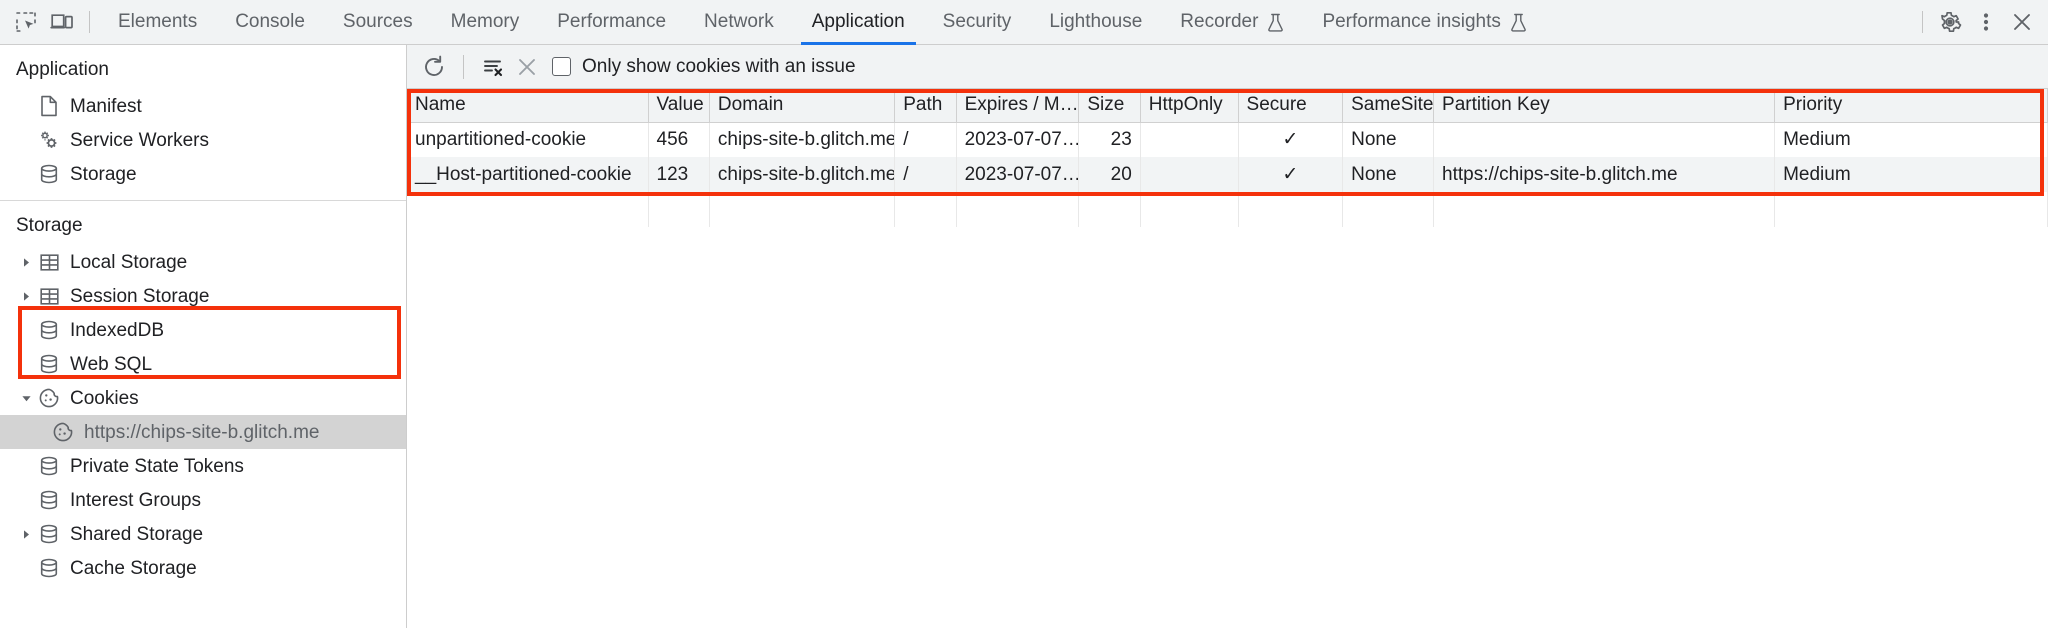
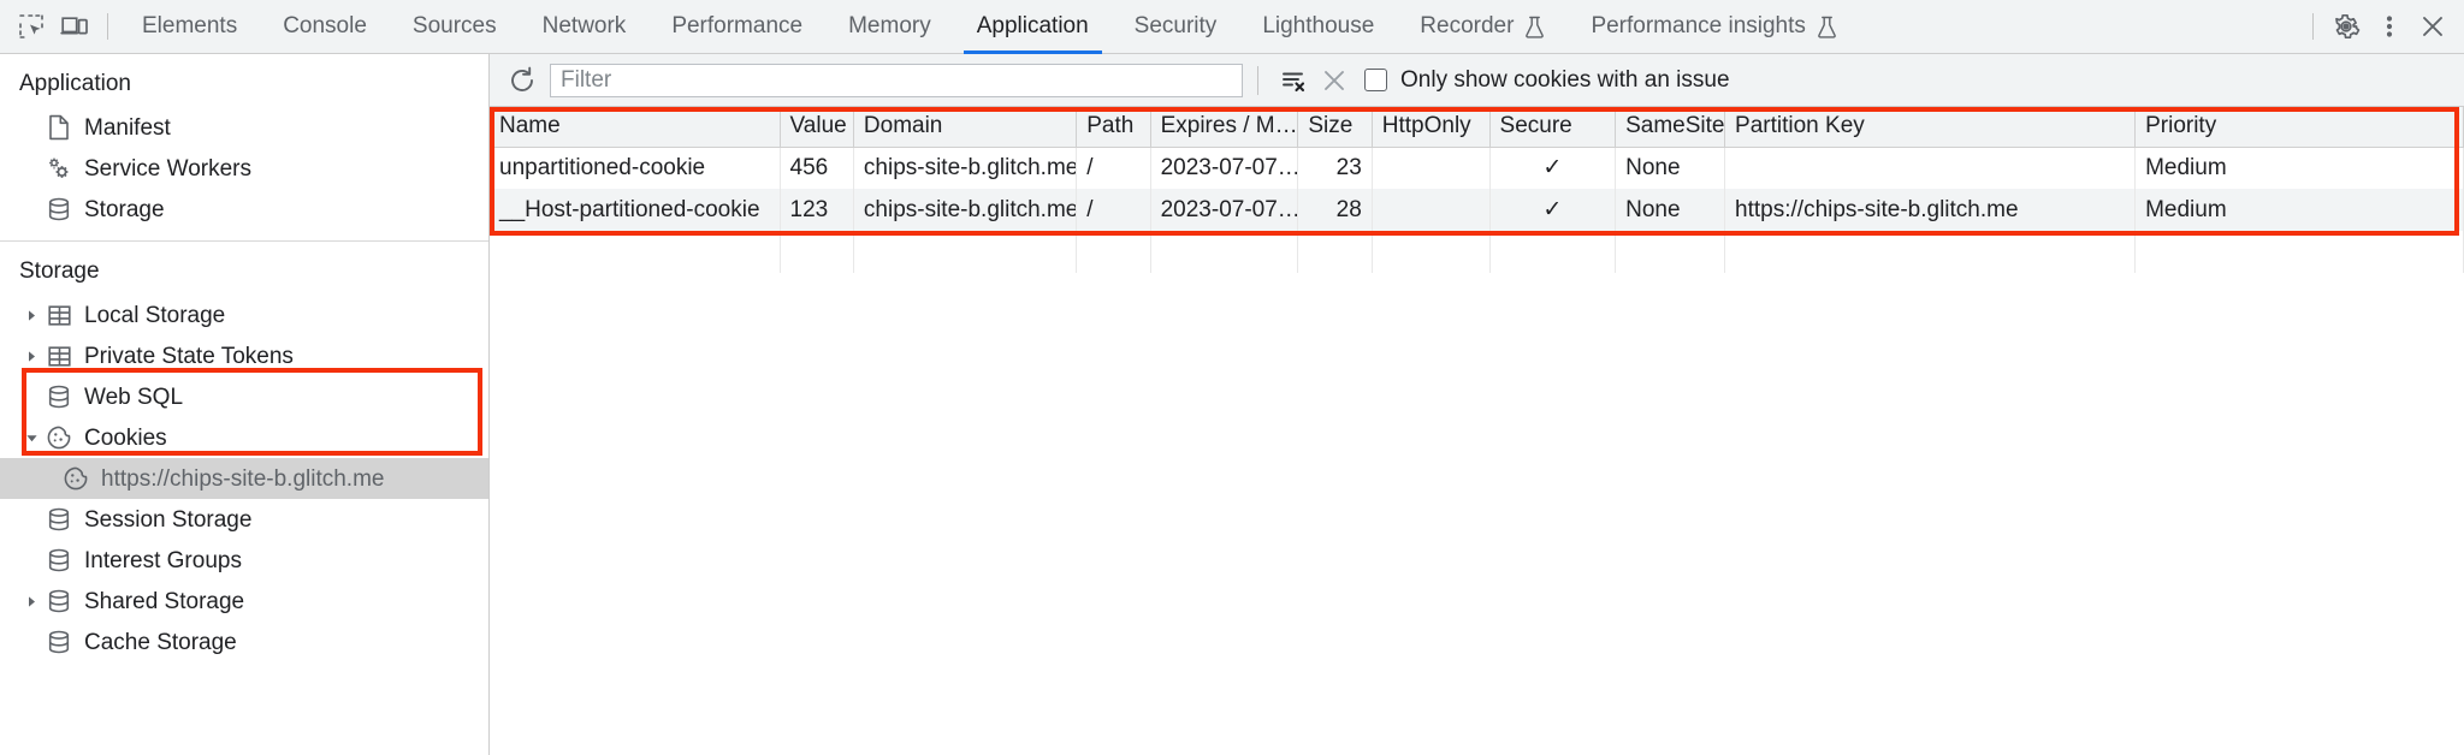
  Elements
  Console
  Sources
- Memory
+ Network
  Performance
- Network
+ Memory
  Application
  Security
  Lighthouse
  Recorder
  Performance insights
  Application
  Manifest
  Service Workers
  Storage
  Storage
  Local Storage
- Session Storage
+ Private State Tokens
- IndexedDB
  Web SQL
  Cookies
  https://chips-site-b.glitch.me
- Private State Tokens
+ Session Storage
  Interest Groups
  Shared Storage
  Cache Storage
+ Filter
  Only show cookies with an issue
  Name	Value	Domain	Path	Expires / M…	Size	HttpOnly	Secure	SameSite	Partition Key	Priority
  unpartitioned-cookie	456	chips-site-b.glitch.me	/	2023-07-07…	23		✓	None		Medium
- __Host-partitioned-cookie	123	chips-site-b.glitch.me	/	2023-07-07…	20		✓	None	https://chips-site-b.glitch.me	Medium
+ __Host-partitioned-cookie	123	chips-site-b.glitch.me	/	2023-07-07…	28		✓	None	https://chips-site-b.glitch.me	Medium
